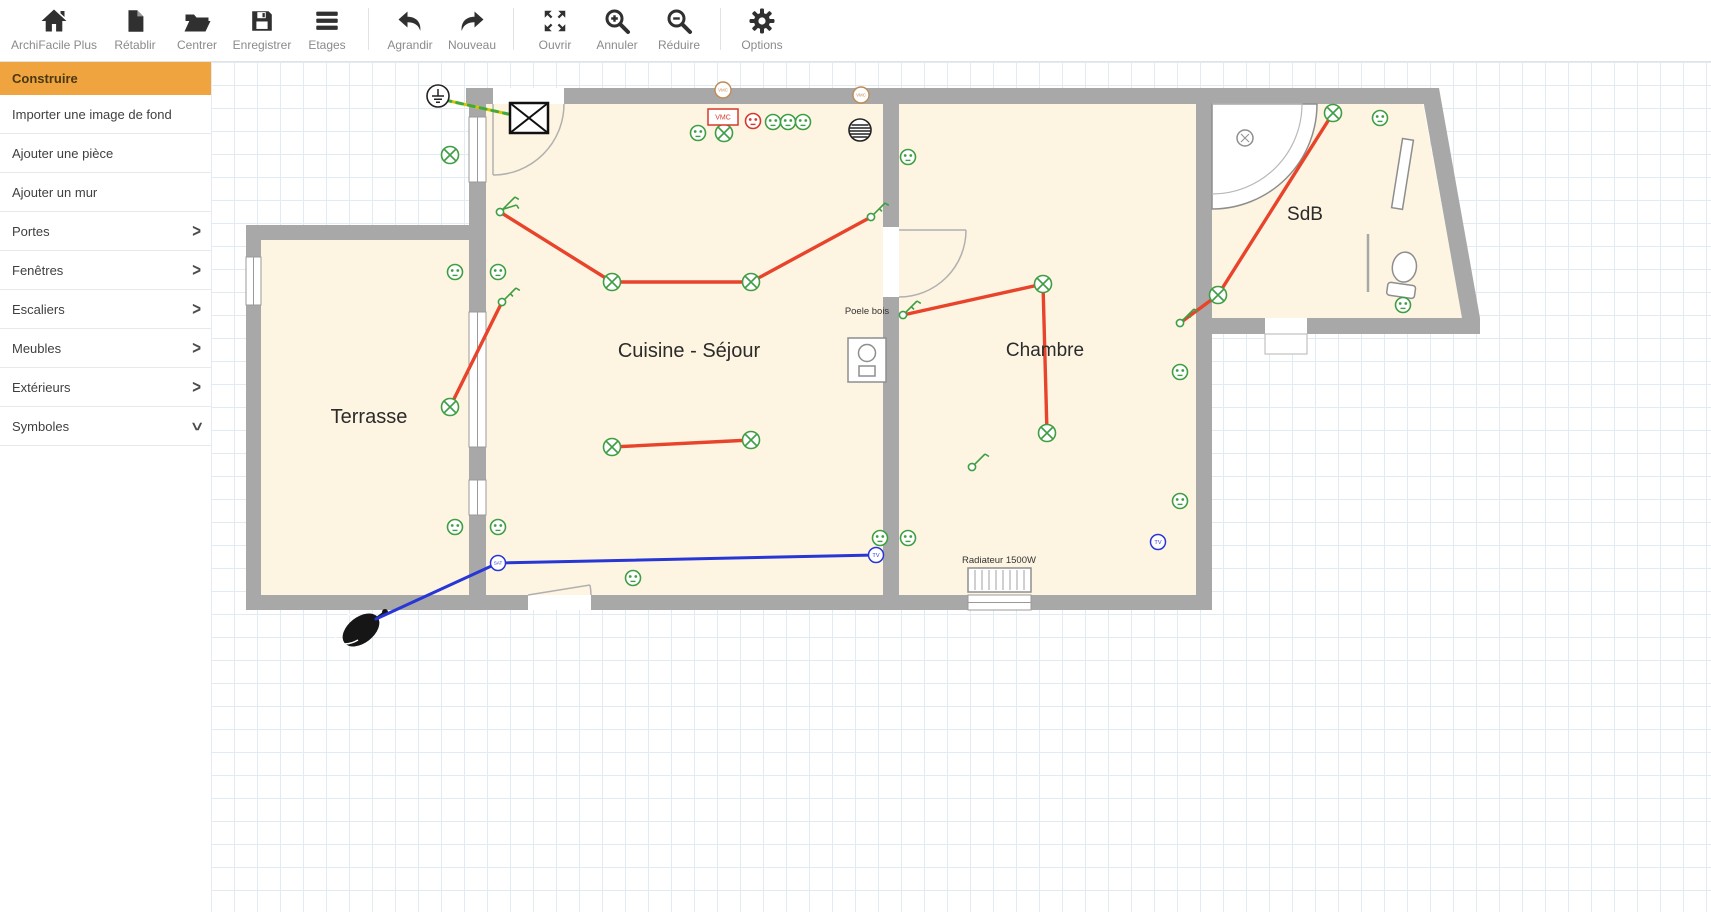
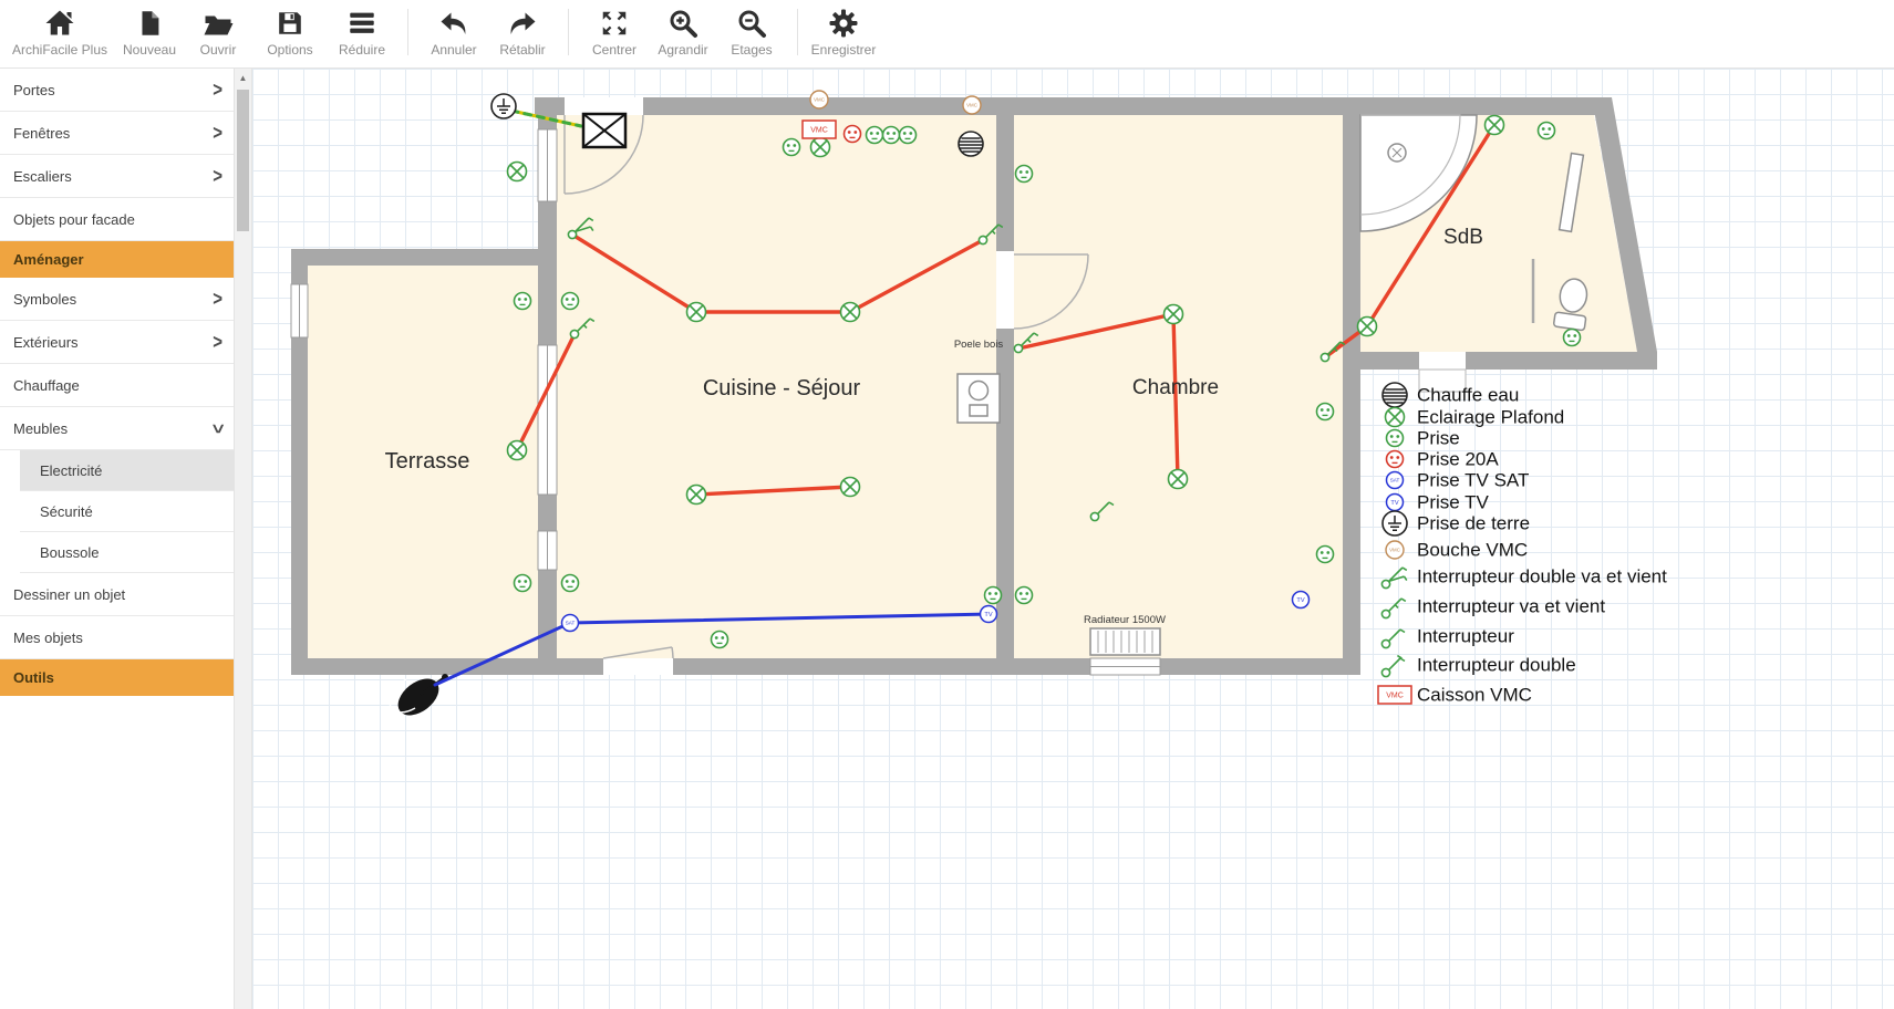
  ArchiFacile Plus
- Rétablir
+ Nouveau
- Centrer
+ Ouvrir
- Enregistrer
+ Options
- Etages
+ Réduire
- Agrandir
+ Annuler
- Nouveau
+ Rétablir
- Ouvrir
+ Centrer
- Annuler
+ Agrandir
- Réduire
+ Etages
- Options
+ Enregistrer
- Construire
- Importer une image de fond
- Ajouter une pièce
- Ajouter un mur
  Portes
  >
  Fenêtres
  >
  Escaliers
  >
+ Objets pour facade
+ Aménager
- Meubles
+ Symboles
  >
  Extérieurs
  >
+ Chauffage
- Symboles
+ Meubles
+ Electricité
+ Sécurité
+ Boussole
+ Dessiner un objet
+ Mes objets
+ Outils
+ ▲
  Terrasse
  Cuisine - Séjour
  Chambre
  SdB
  Poele bois
  Radiateur 1500W
+ Chauffe eau
+ Eclairage Plafond
+ Prise
+ Prise 20A
+ Prise TV SAT
+ Prise TV
+ Prise de terre
+ Bouche VMC
+ Interrupteur double va et vient
+ Interrupteur va et vient
+ Interrupteur
+ Interrupteur double
+ Caisson VMC
